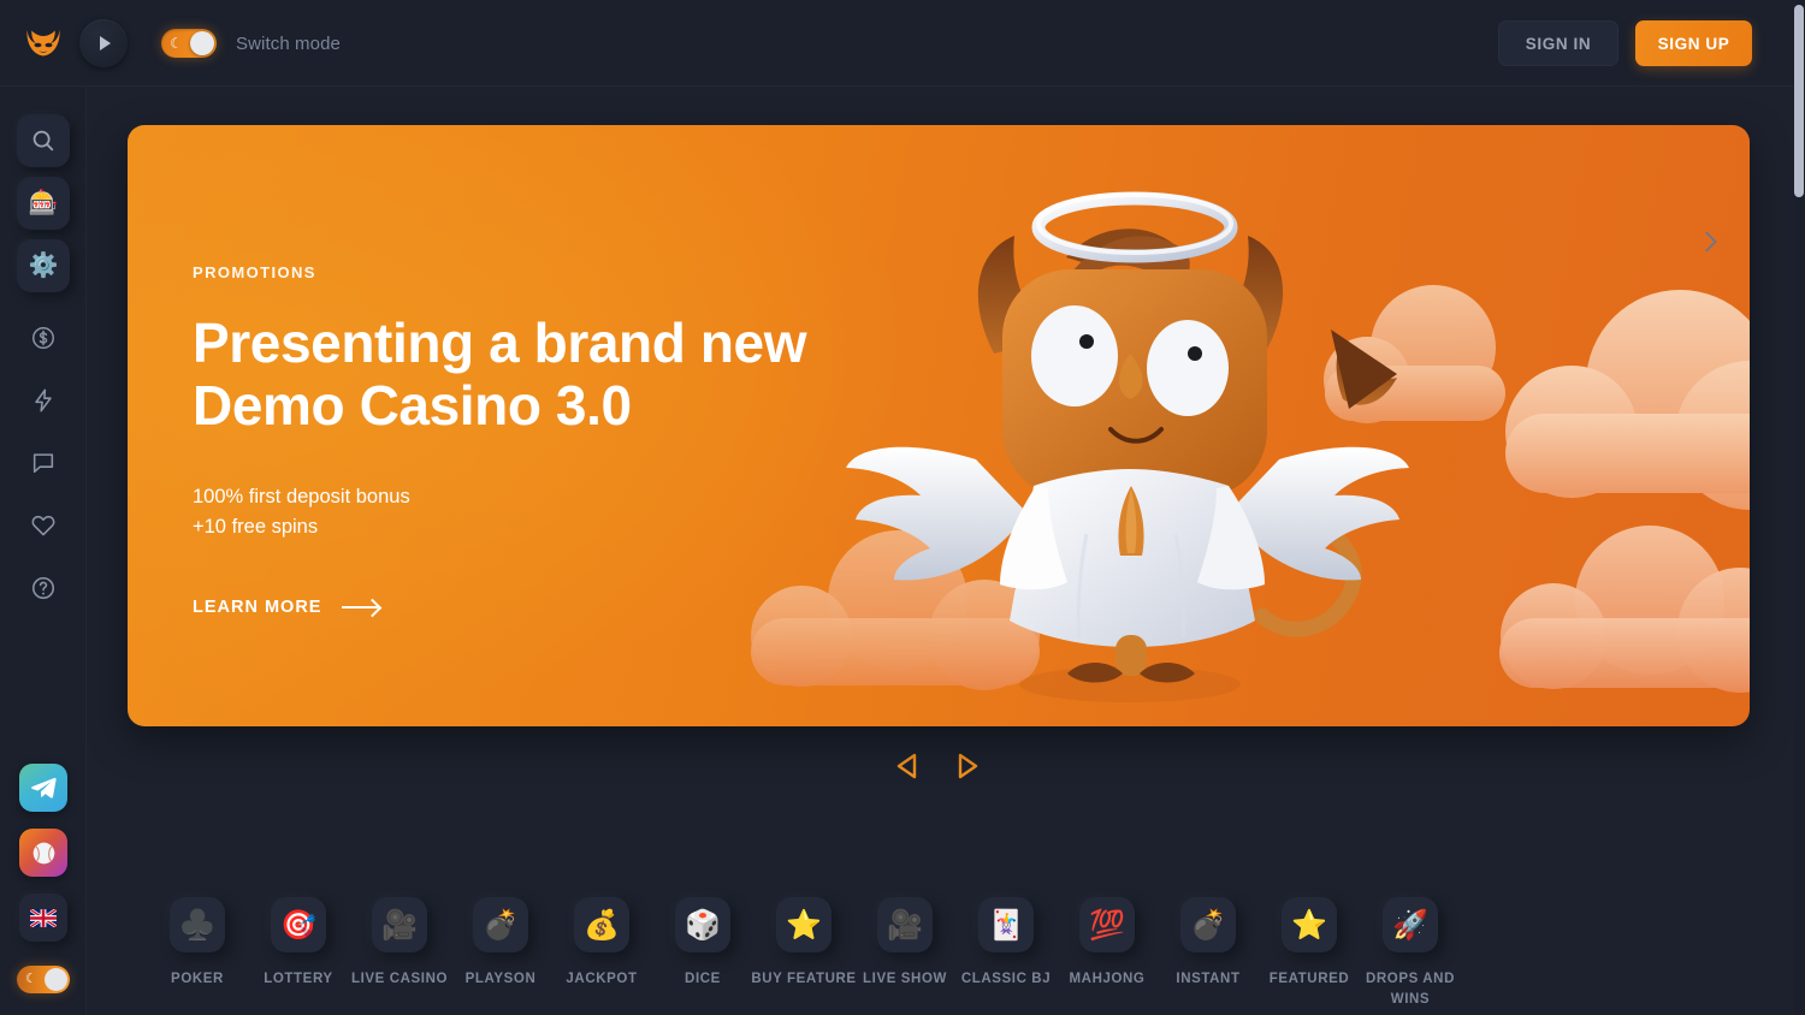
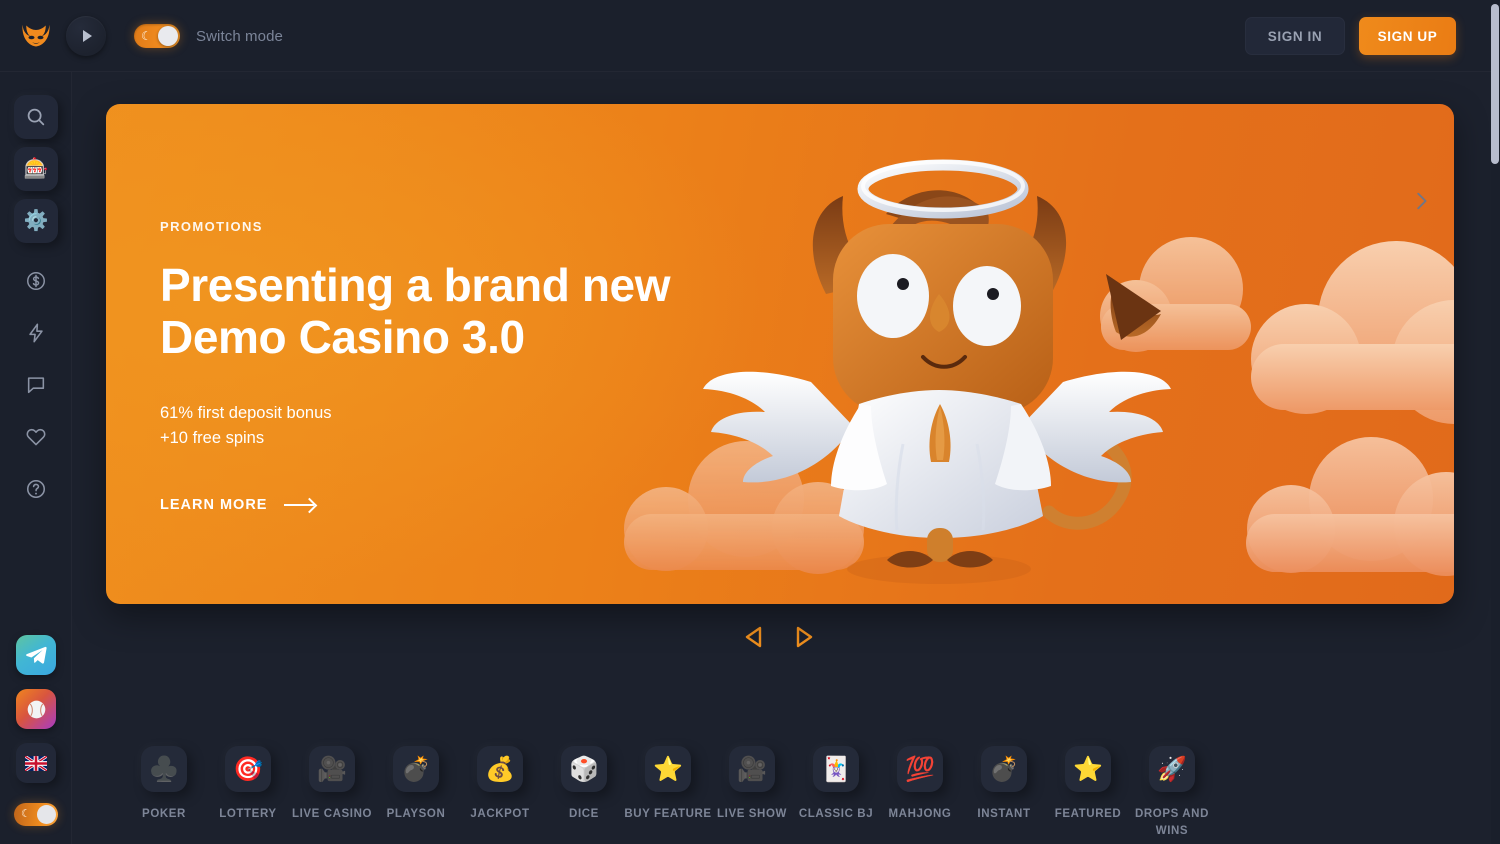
  ☾
  Switch mode
  SIGN IN
  SIGN UP
  🎰
  ⚙️
  ☾
  PROMOTIONS
  Presenting a brand new
  Demo Casino 3.0
- 100% first deposit bonus
+ 61% first deposit bonus
  +10 free spins
  LEARN MORE
  ♣️
  POKER
  🎯
  LOTTERY
  🎥
  LIVE CASINO
  💣
  PLAYSON
  💰
  JACKPOT
  🎲
  DICE
  ⭐
  BUY FEATURE
  🎥
  LIVE SHOW
  🃏
  CLASSIC BJ
  💯
  MAHJONG
  💣
  INSTANT
  ⭐
  FEATURED
  🚀
  DROPS AND WINS
